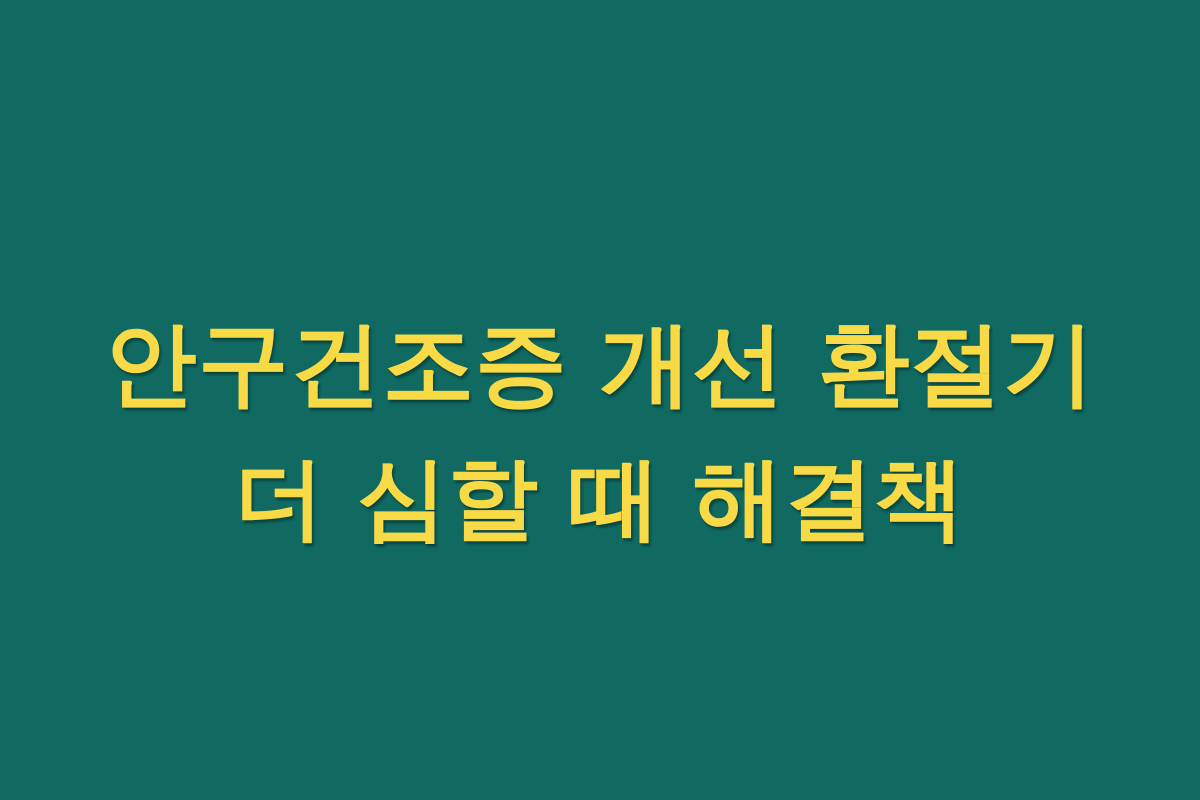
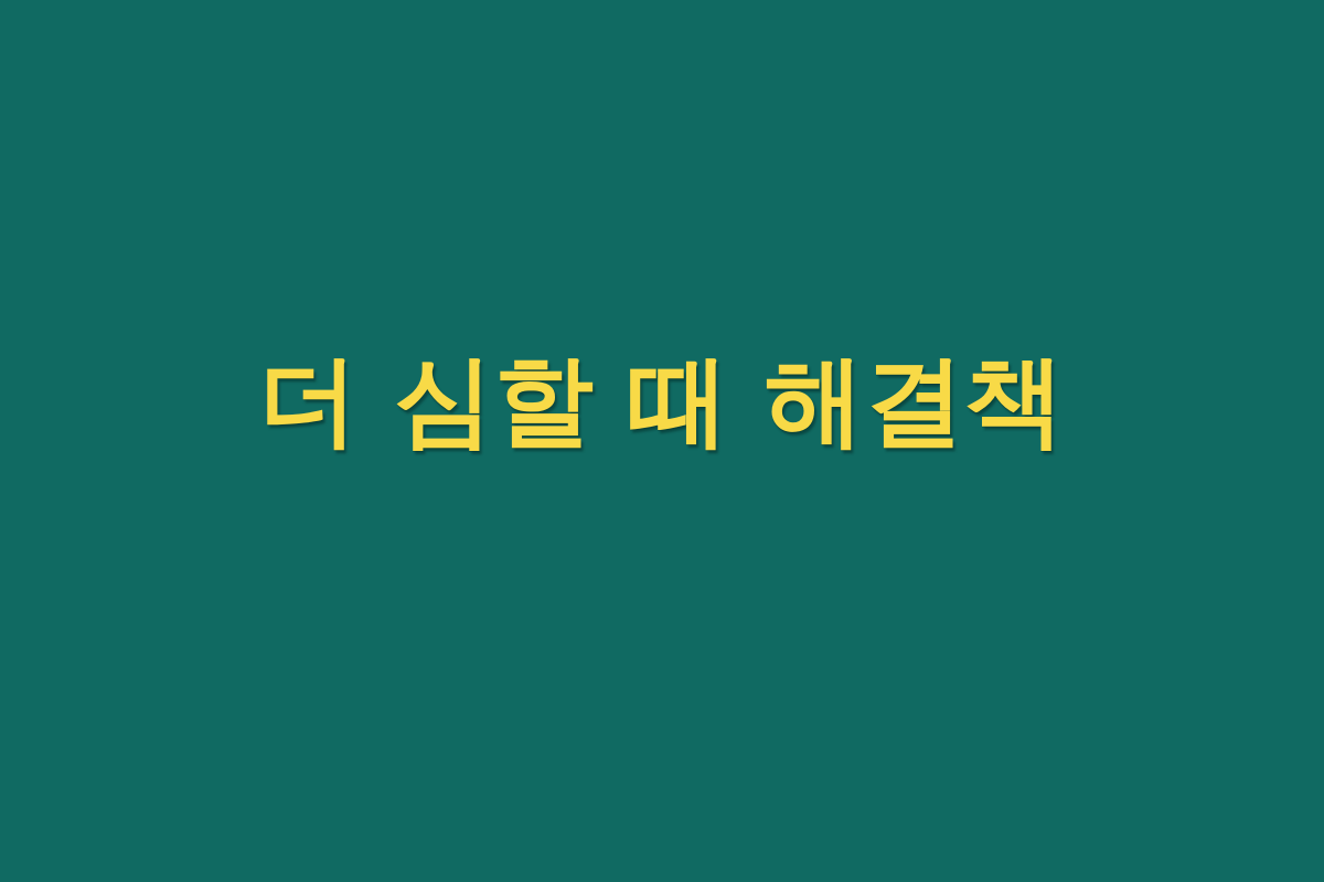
- 안구건조증 개선 환절기
  더 심할 때 해결책
